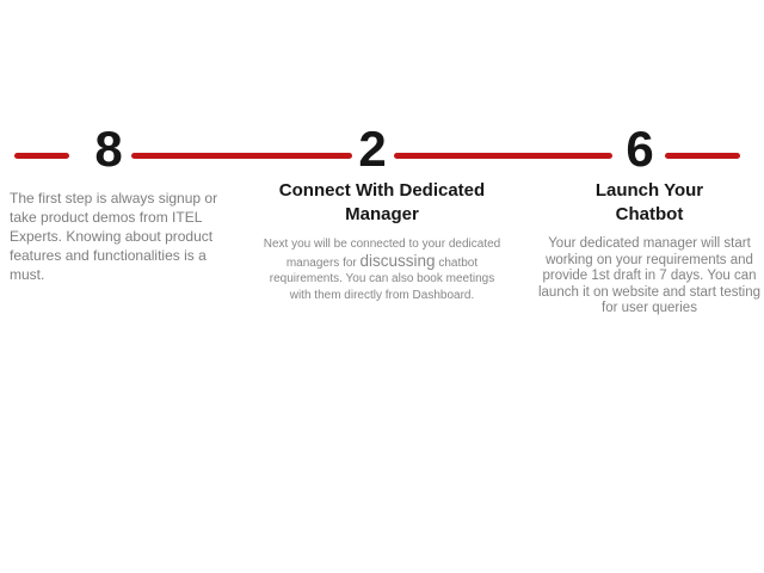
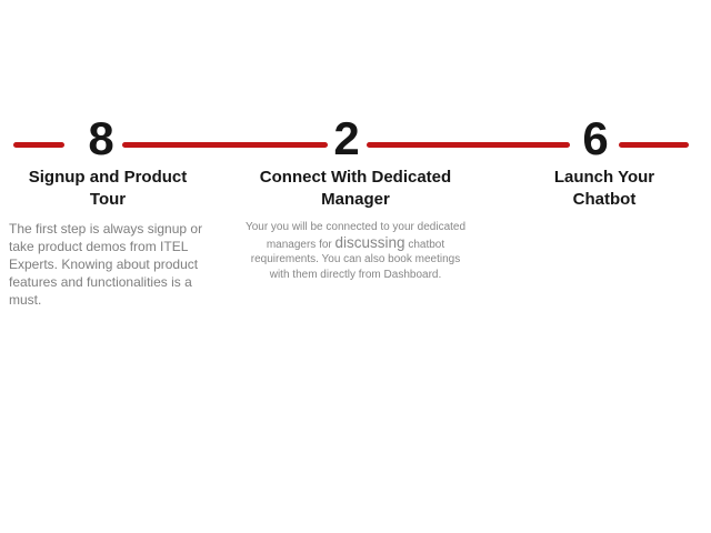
  8
  2
  6
+ Signup and Product Tour
  The first step is always signup or take product demos from ITEL Experts. Knowing about product features and functionalities is a must.
  Connect With Dedicated Manager
- Next you will be connected to your dedicated managers for discussing chatbot requirements. You can also book meetings with them directly from Dashboard.
+ Your you will be connected to your dedicated managers for discussing chatbot requirements. You can also book meetings with them directly from Dashboard.
  Launch Your Chatbot
- Your dedicated manager will start working on your requirements and provide 1st draft in 7 days. You can launch it on website and start testing for user queries
